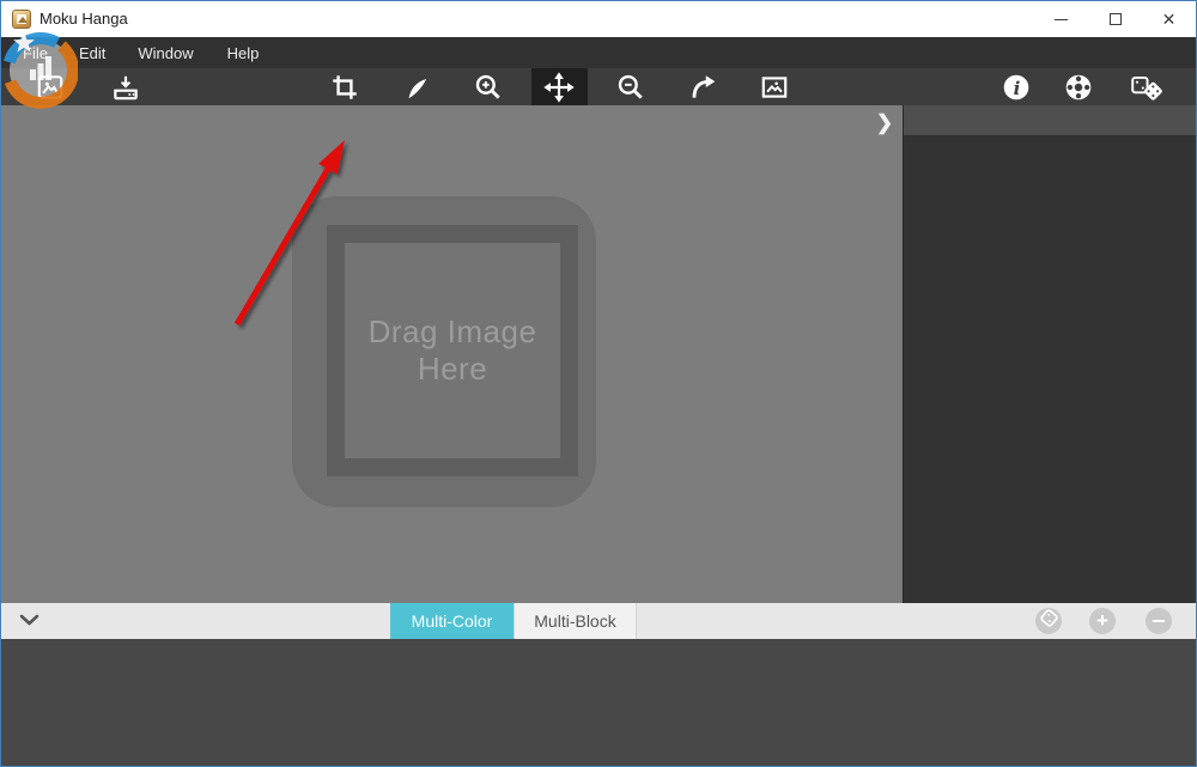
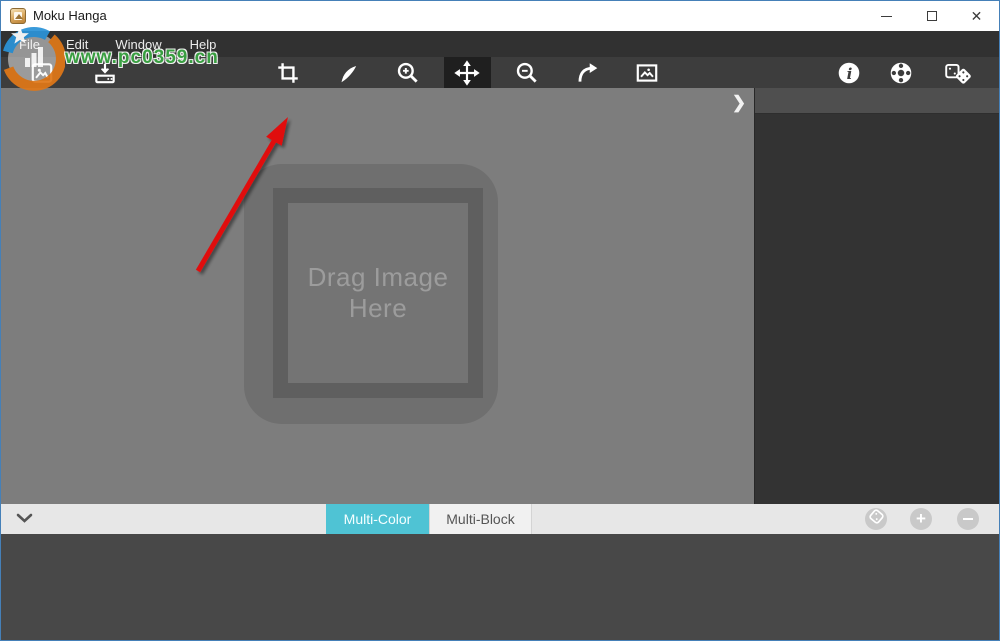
  Moku Hanga
  ✕
  File
  Edit
  Window
  Help
  i
  Drag Image
  Here
  ❯
  Multi-Color
  Multi-Block
  +
+ www.pc0359.cn
